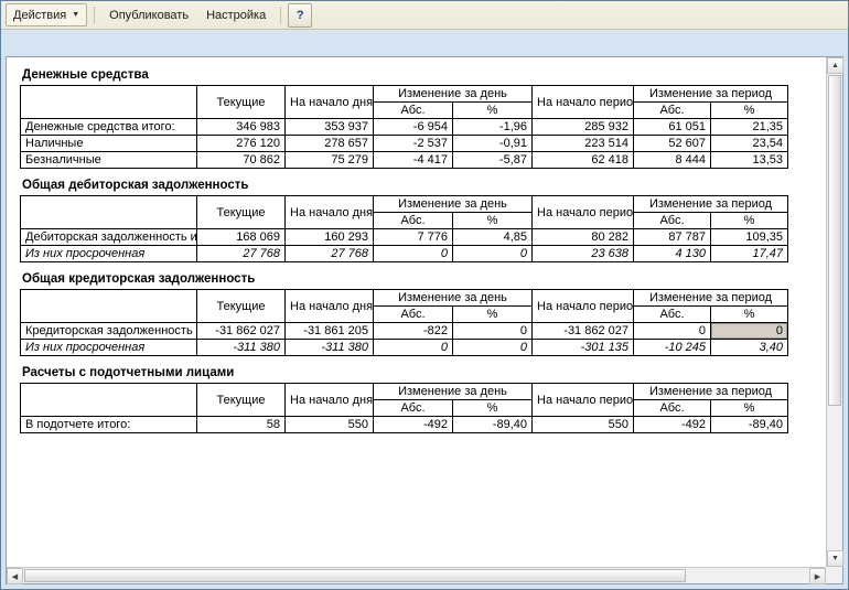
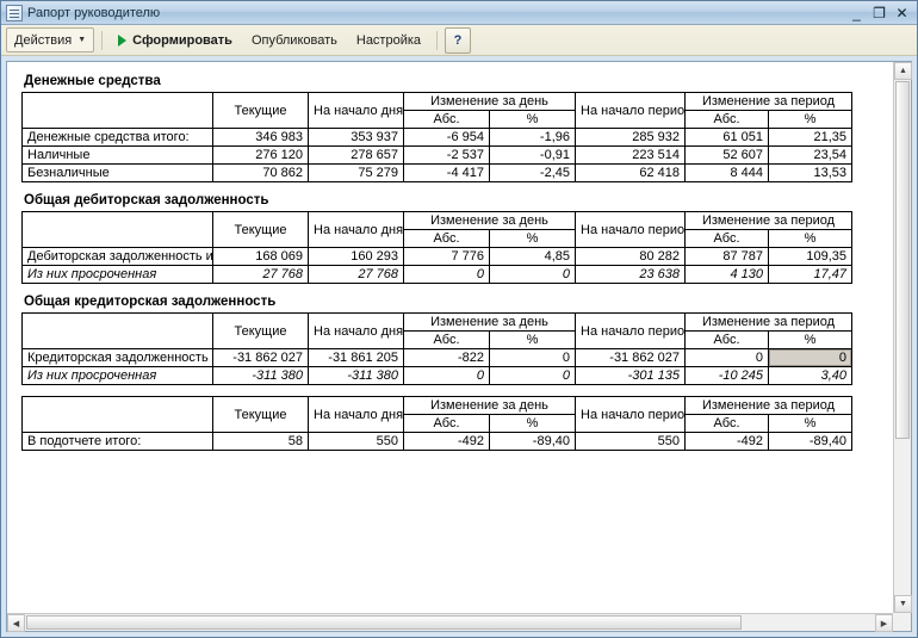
+ Рапорт руководителю
+ _
+ ❐
+ ✕
  Действия
+ Сформировать
  Опубликовать
  Настройка
  ?
  Денежные средства
  	Текущие	На начало дня	Изменение за день	На начало перио	Изменение за период
  Абс.	%	Абс.	%
  Денежные средства итого:	346 983	353 937	-6 954	-1,96	285 932	61 051	21,35
  Наличные	276 120	278 657	-2 537	-0,91	223 514	52 607	23,54
- Безналичные	70 862	75 279	-4 417	-5,87	62 418	8 444	13,53
+ Безналичные	70 862	75 279	-4 417	-2,45	62 418	8 444	13,53
  Общая дебиторская задолженность
  	Текущие	На начало дня	Изменение за день	На начало перио	Изменение за период
  Абс.	%	Абс.	%
  Дебиторская задолженность и	168 069	160 293	7 776	4,85	80 282	87 787	109,35
  Из них просроченная	27 768	27 768	0	0	23 638	4 130	17,47
  Общая кредиторская задолженность
  	Текущие	На начало дня	Изменение за день	На начало перио	Изменение за период
  Абс.	%	Абс.	%
  Кредиторская задолженность	-31 862 027	-31 861 205	-822	0	-31 862 027	0	0
  Из них просроченная	-311 380	-311 380	0	0	-301 135	-10 245	3,40
- Расчеты с подотчетными лицами
  	Текущие	На начало дня	Изменение за день	На начало перио	Изменение за период
  Абс.	%	Абс.	%
  В подотчете итого:	58	550	-492	-89,40	550	-492	-89,40
